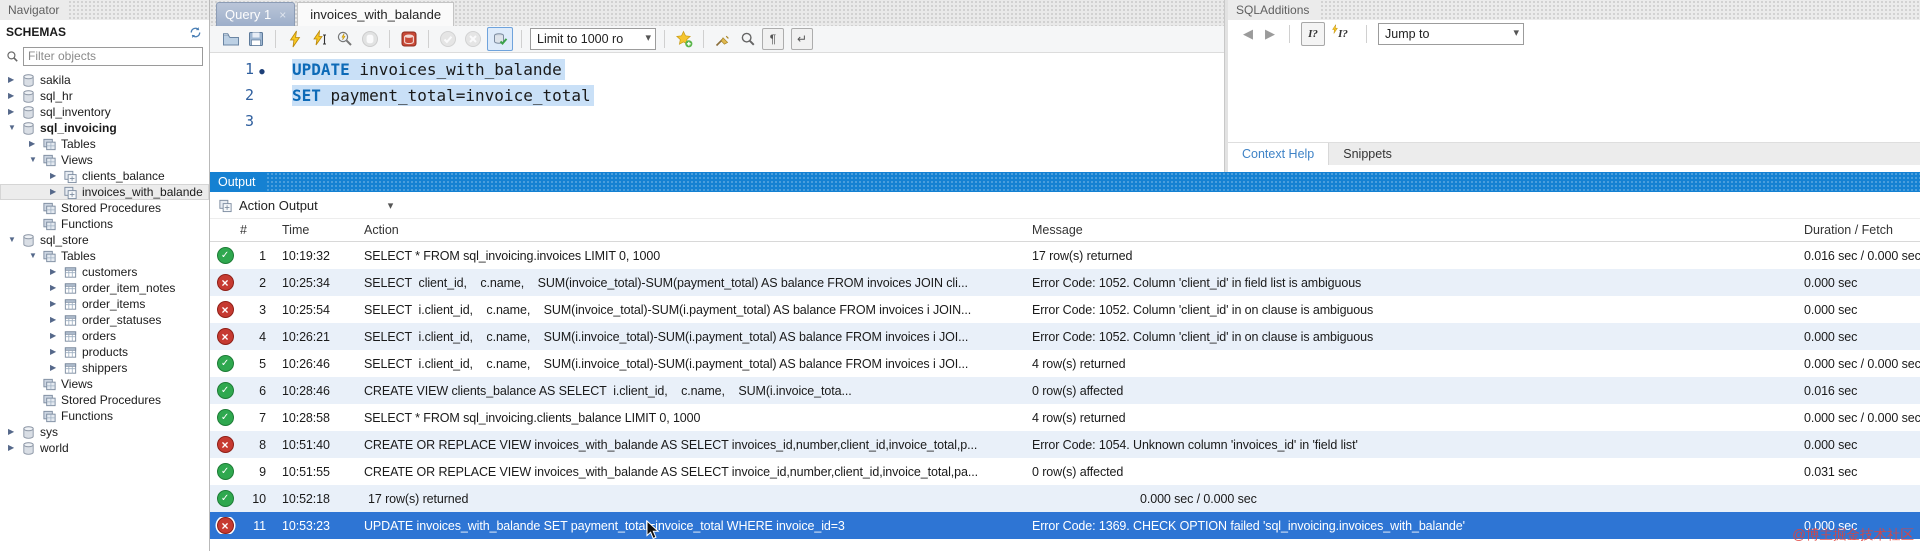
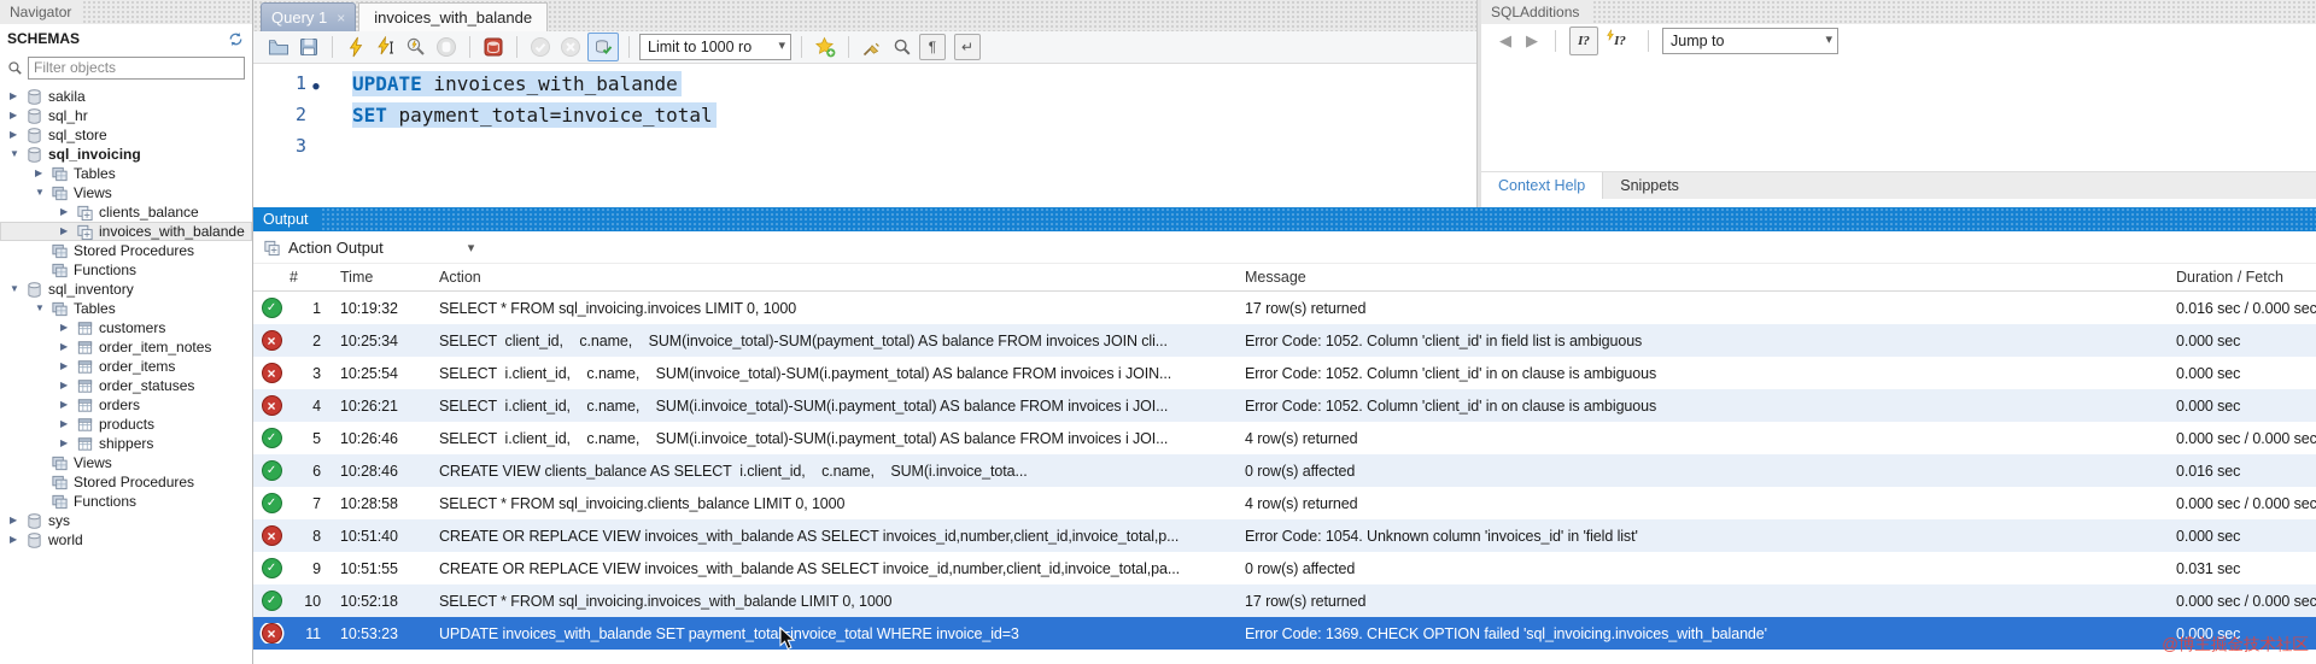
  Navigator
  SCHEMAS
  Filter objects
  sakila
  sql_hr
- sql_inventory
+ sql_store
  sql_invoicing
  Tables
  Views
  clients_balance
  invoices_with_balande
  Stored Procedures
  Functions
- sql_store
+ sql_inventory
  Tables
  customers
  order_item_notes
  order_items
  order_statuses
  orders
  products
  shippers
  Views
  Stored Procedures
  Functions
  sys
  world
  Query 1
  invoices_with_balande
  Limit to 1000 ro
  1
  2
  3
  UPDATE invoices_with_balande
  SET payment_total=invoice_total
  SQLAdditions
  I?
  I?
  Jump to
  Context Help
  Snippets
  Output
  Action Output
  #
  Time
  Action
  Message
  Duration / Fetch
  1
  10:19:32
  SELECT * FROM sql_invoicing.invoices LIMIT 0, 1000
  17 row(s) returned
  0.016 sec / 0.000 sec
  2
  10:25:34
  SELECT client_id, c.name, SUM(invoice_total)-SUM(payment_total) AS balance FROM invoices JOIN cli...
  Error Code: 1052. Column 'client_id' in field list is ambiguous
  0.000 sec
  3
  10:25:54
  SELECT i.client_id, c.name, SUM(invoice_total)-SUM(i.payment_total) AS balance FROM invoices i JOIN...
  Error Code: 1052. Column 'client_id' in on clause is ambiguous
  0.000 sec
  4
  10:26:21
  SELECT i.client_id, c.name, SUM(i.invoice_total)-SUM(i.payment_total) AS balance FROM invoices i JOI...
  Error Code: 1052. Column 'client_id' in on clause is ambiguous
  0.000 sec
  5
  10:26:46
  SELECT i.client_id, c.name, SUM(i.invoice_total)-SUM(i.payment_total) AS balance FROM invoices i JOI...
  4 row(s) returned
  0.000 sec / 0.000 sec
  6
  10:28:46
  CREATE VIEW clients_balance AS SELECT i.client_id, c.name, SUM(i.invoice_tota...
  0 row(s) affected
  0.016 sec
  7
  10:28:58
  SELECT * FROM sql_invoicing.clients_balance LIMIT 0, 1000
  4 row(s) returned
  0.000 sec / 0.000 sec
  8
  10:51:40
  CREATE OR REPLACE VIEW invoices_with_balande AS SELECT invoices_id,number,client_id,invoice_total,p...
  Error Code: 1054. Unknown column 'invoices_id' in 'field list'
  0.000 sec
  9
  10:51:55
  CREATE OR REPLACE VIEW invoices_with_balande AS SELECT invoice_id,number,client_id,invoice_total,pa...
  0 row(s) affected
  0.031 sec
  10
  10:52:18
+ SELECT * FROM sql_invoicing.invoices_with_balande LIMIT 0, 1000
  17 row(s) returned
  0.000 sec / 0.000 sec
  11
  10:53:23
  UPDATE invoices_with_balande SET payment_totainvoice_total WHERE invoice_id=3
  Error Code: 1369. CHECK OPTION failed 'sql_invoicing.invoices_with_balande'
  0.000 sec
  @博主掘金技术社区
